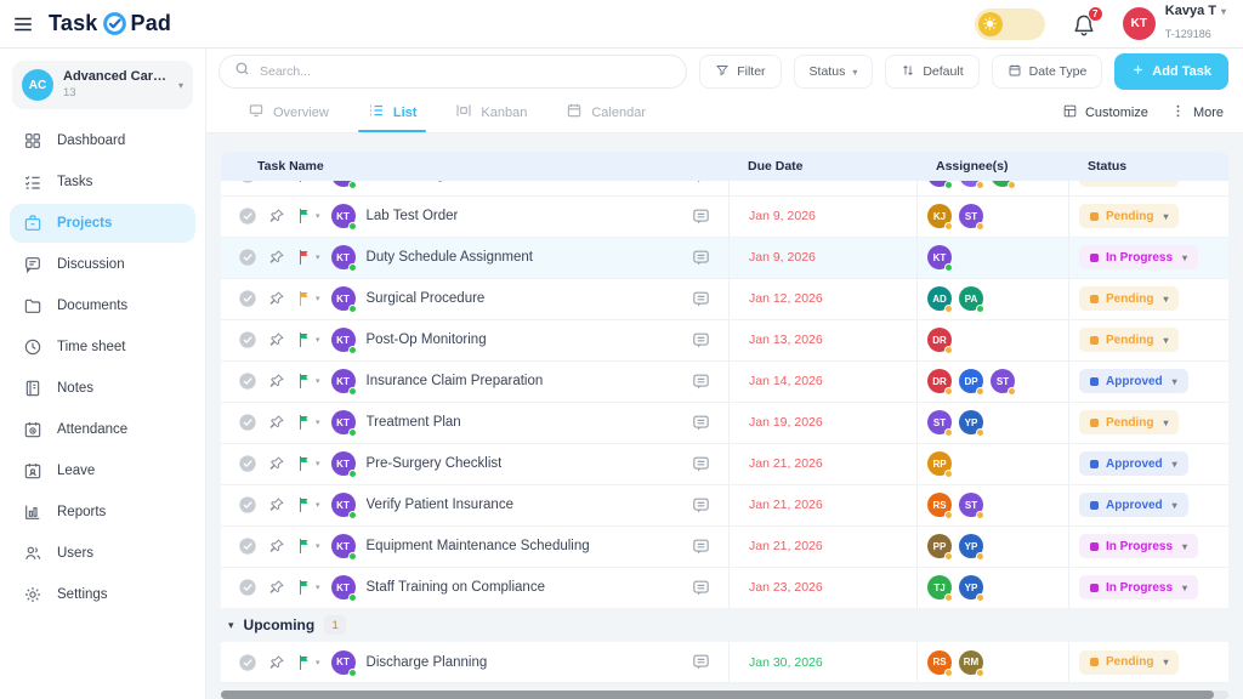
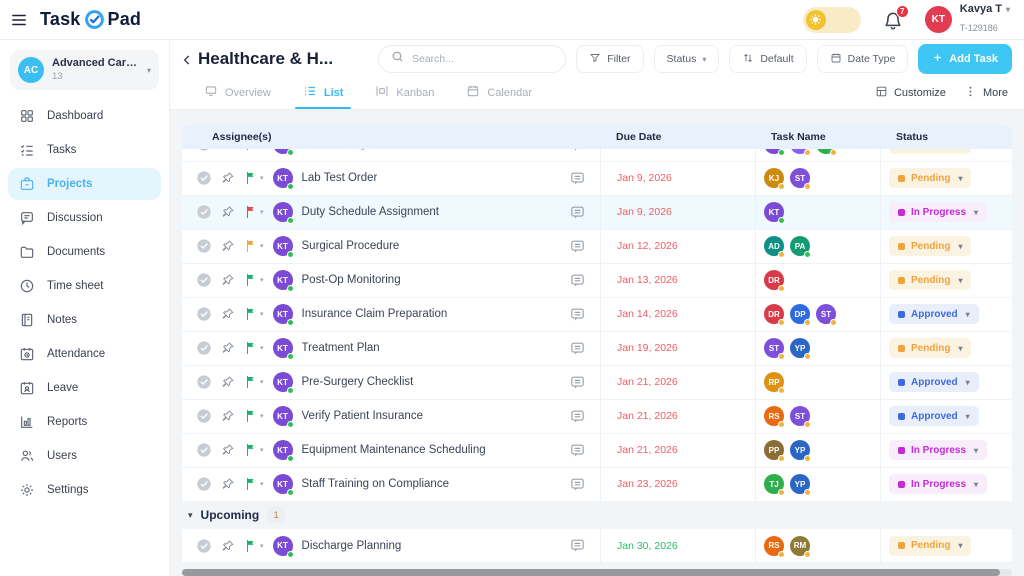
  Task
  Pad
  7
  KT
  Kavya T
  ▾
  T-129186
  AC
  Advanced Care .
  13
  ▾
  Dashboard
  Tasks
  Projects
  Discussion
  Documents
  Time sheet
  Notes
  Attendance
  Leave
  Reports
  Users
  Settings
+ Healthcare & H...
  Search...
  Filter
  Status
  ▾
  Default
  Date Type
  Add Task
  Overview
  List
  Kanban
  Calendar
  Customize
  More
- Task Name
+ Assignee(s)
  Due Date
- Assignee(s)
+ Task Name
  Status
  KT
  Lab Test Order
  Jan 9, 2026
  KJ
  ST
  Pending
  ▾
  KT
  Duty Schedule Assignment
  Jan 9, 2026
  KT
  In Progress
  ▾
  KT
  Surgical Procedure
  Jan 12, 2026
  AD
  PA
  Pending
  ▾
  KT
  Post-Op Monitoring
  Jan 13, 2026
  DR
  Pending
  ▾
  KT
  Insurance Claim Preparation
  Jan 14, 2026
  DR
  DP
  ST
  Approved
  ▾
  KT
  Treatment Plan
  Jan 19, 2026
  ST
  YP
  Pending
  ▾
  KT
  Pre-Surgery Checklist
  Jan 21, 2026
  RP
  Approved
  ▾
  KT
  Verify Patient Insurance
  Jan 21, 2026
  RS
  ST
  Approved
  ▾
  KT
  Equipment Maintenance Scheduling
  Jan 21, 2026
  PP
  YP
  In Progress
  ▾
  KT
  Staff Training on Compliance
  Jan 23, 2026
  TJ
  YP
  In Progress
  ▾
  ▾
  Upcoming
  1
  KT
  Discharge Planning
  Jan 30, 2026
  RS
  RM
  Pending
  ▾
